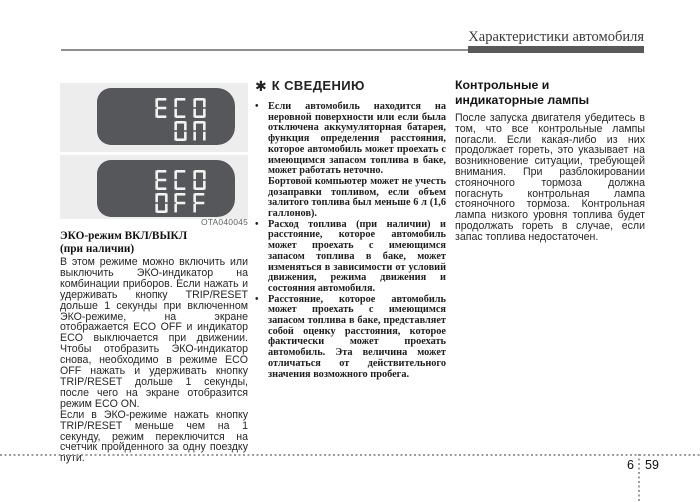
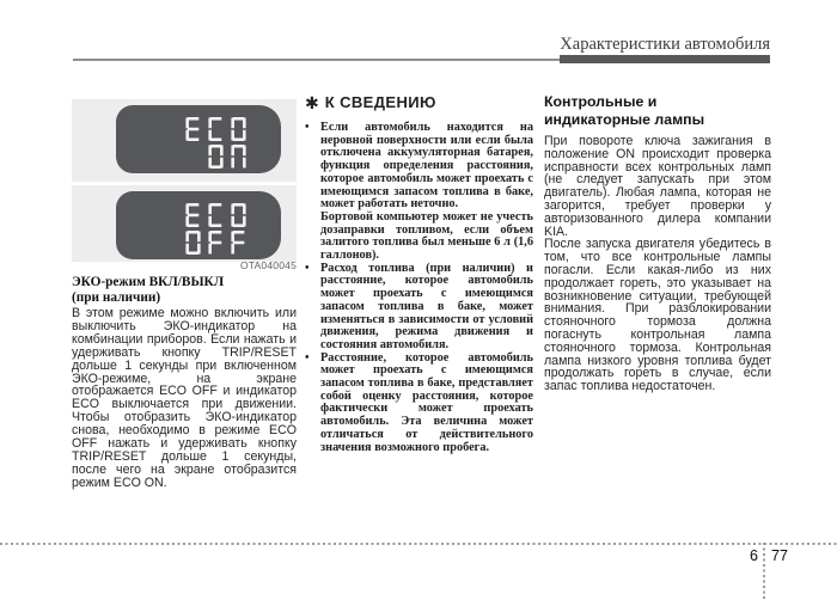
  Характеристики автомобиля
  OTA040045
  ЭКО-режим ВКЛ/ВЫКЛ
  (при наличии)
  В этом режиме можно включить или выключить ЭКО-индикатор на комбинации приборов. Если нажать и удерживать кнопку TRIP/RESET дольше 1 секунды при включенном ЭКО-режиме, на экране отображается ECO OFF и индикатор ECO выключается при движении. Чтобы отобразить ЭКО-индикатор снова, необходимо в режиме ECO OFF нажать и удерживать кнопку TRIP/RESET дольше 1 секунды, после чего на экране отобразится режим ECO ON.
- Если в ЭКО-режиме нажать кнопку TRIP/RESET меньше чем на 1 секунду, режим переключится на счетчик пройденного за одну поездку пути.
  ✱
  К СВЕДЕНИЮ
  •
  Если автомобиль находится на неровной поверхности или если была отключена аккумуляторная батарея, функция определения расстояния, которое автомобиль может проехать с имеющимся запасом топлива в баке, может работать неточно.
  Бортовой компьютер может не учесть дозаправки топливом, если объем залитого топлива был меньше 6 л (1,6 галлонов).
  •
  Расход топлива (при наличии) и расстояние, которое автомобиль может проехать с имеющимся запасом топлива в баке, может изменяться в зависимости от условий движения, режима движения и состояния автомобиля.
  •
  Расстояние, которое автомобиль может проехать с имеющимся запасом топлива в баке, представляет собой оценку расстояния, которое фактически может проехать автомобиль. Эта величина может отличаться от действительного значения возможного пробега.
  Контрольные и индикаторные лампы
+ При повороте ключа зажигания в положение ON происходит проверка исправности всех контрольных ламп (не следует запускать при этом двигатель). Любая лампа, которая не загорится, требует проверки у авторизованного дилера компании KIA.
  После запуска двигателя убедитесь в том, что все контрольные лампы погасли. Если какая-либо из них продолжает гореть, это указывает на возникновение ситуации, требующей внимания. При разблокировании стояночного тормоза должна погаснуть контрольная лампа стояночного тормоза. Контрольная лампа низкого уровня топлива будет продолжать гореть в случае, если запас топлива недостаточен.
  6
- 59
+ 77
